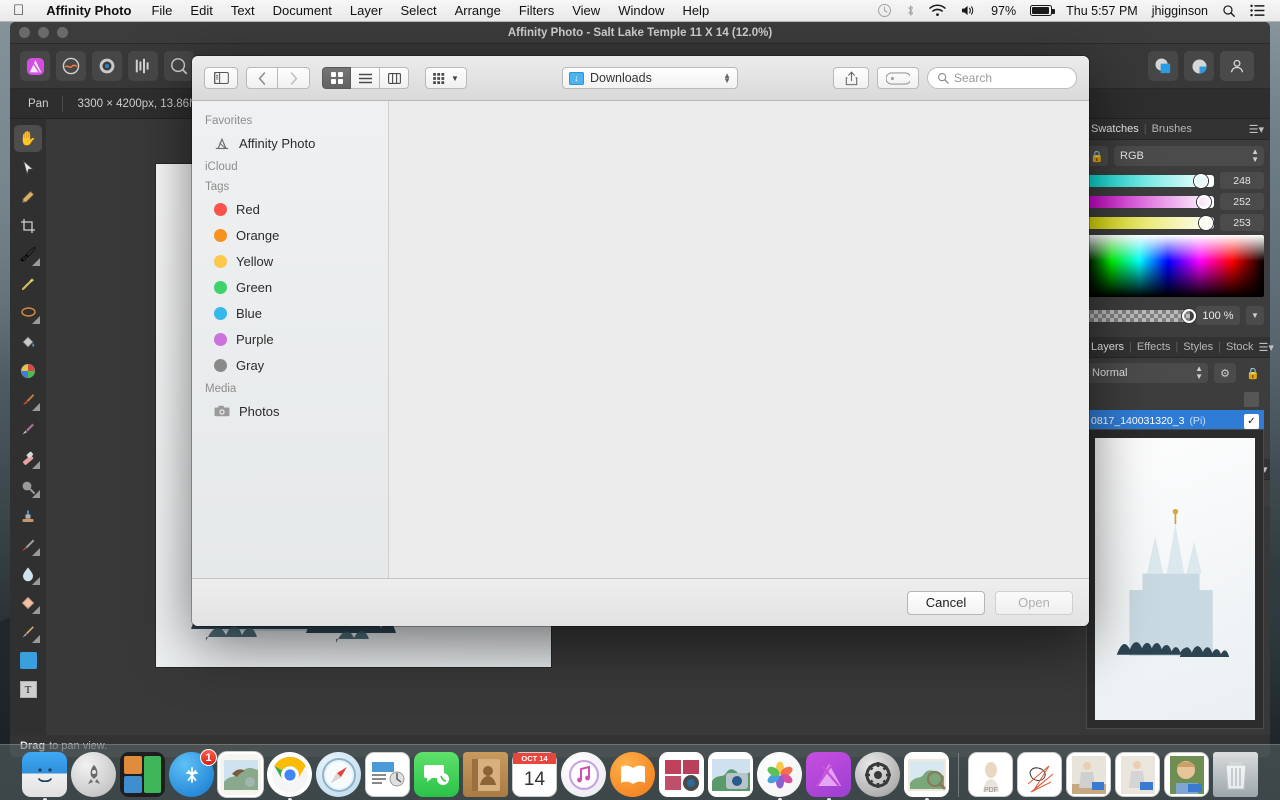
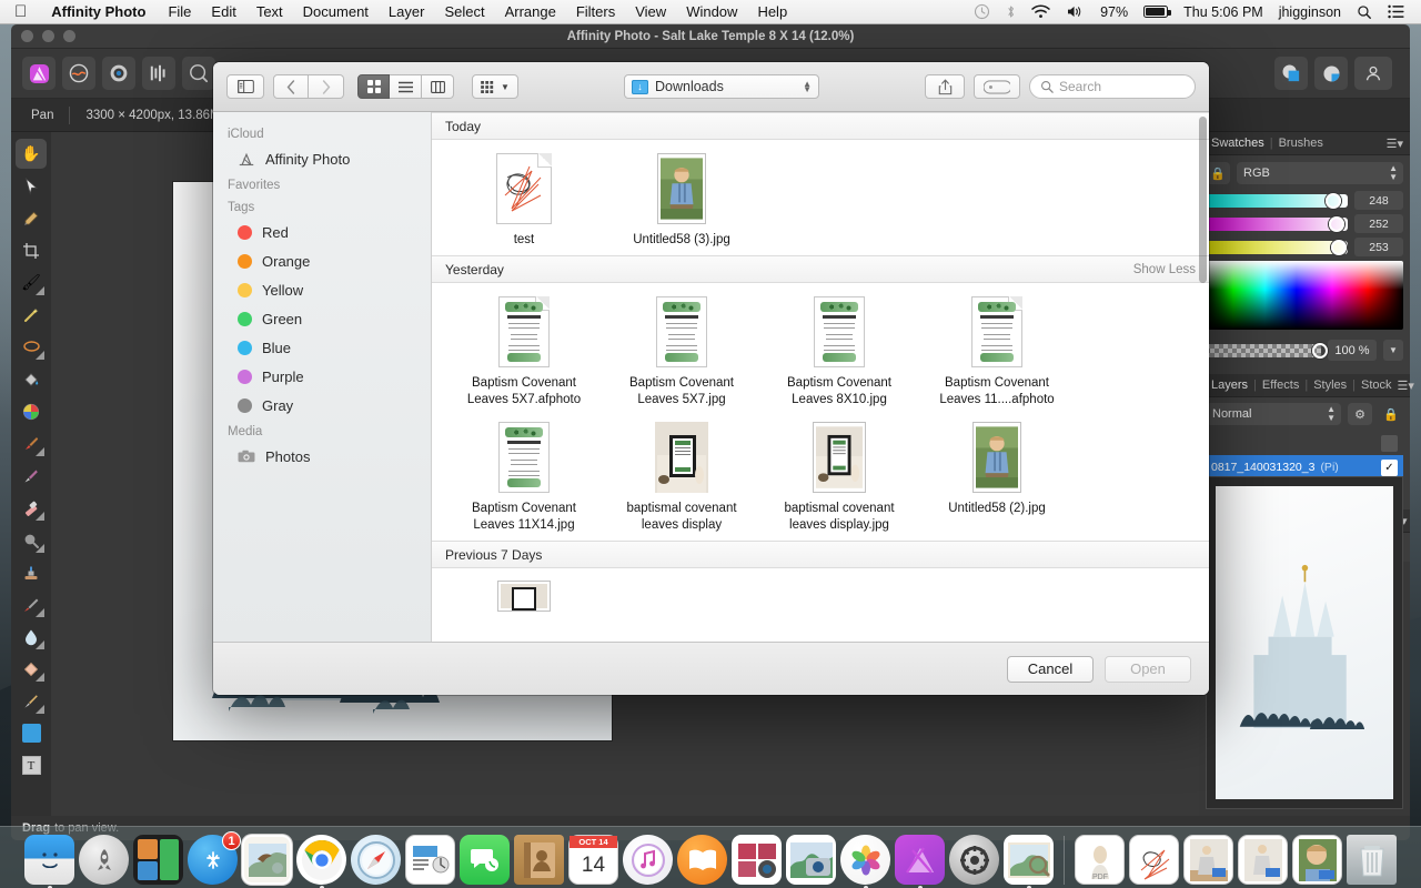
  
  Affinity Photo
  File
  Edit
  Text
  Document
  Layer
  Select
  Arrange
  Filters
  View
  Window
  Help
  97%
- Thu 5:57 PM
+ Thu 5:06 PM
  jhigginson
- Affinity Photo - Salt Lake Temple 11 X 14 (12.0%)
+ Affinity Photo - Salt Lake Temple 8 X 14 (12.0%)
  Pan
  3300 × 4200px, 13.86
  ✋
  🖌
  T
  Swatches
  |
  Brushes
  ☰▾
  🔒
  RGB
  ▲
  ▼
  248
  252
  253
  100 %
  ▼
  Layers
  |
  Effects
  |
  Styles
  |
  Stock
  ☰▾
  Normal
  ▲
  ▼
  ⚙
  🔒
  0817_140031320_3
  (Pi)
  ✓
  Drag
  to pan view.
  ▼
  ↓
  Downloads
  ▲
  ▼
  Search
- Favorites
+ iCloud
  Affinity Photo
- iCloud
+ Favorites
  Tags
  Red
  Orange
  Yellow
  Green
  Blue
  Purple
  Gray
  Media
  Photos
+ Today
+ test
+ Untitled58 (3).jpg
+ Yesterday
+ Show Less
+ Baptism Covenant Leaves 5X7.afphoto
+ Baptism Covenant Leaves 5X7.jpg
+ Baptism Covenant Leaves 8X10.jpg
+ Baptism Covenant Leaves 11....afphoto
+ Baptism Covenant Leaves 11X14.jpg
+ baptismal covenant leaves display
+ baptismal covenant leaves display.jpg
+ Untitled58 (2).jpg
+ Previous 7 Days
  Cancel
  Open
  1
  OCT 14
  14
